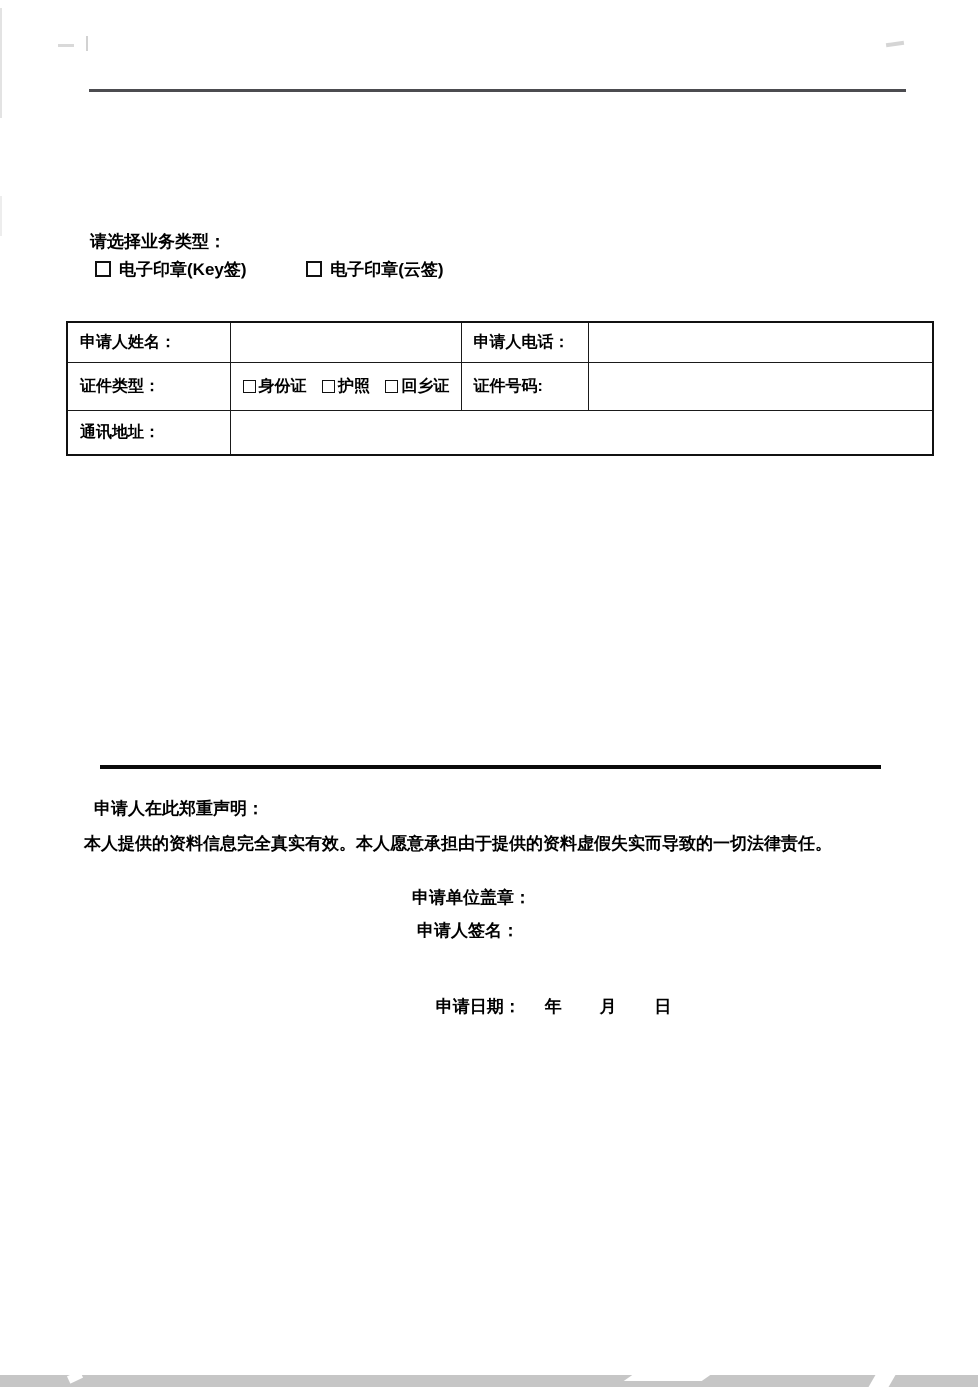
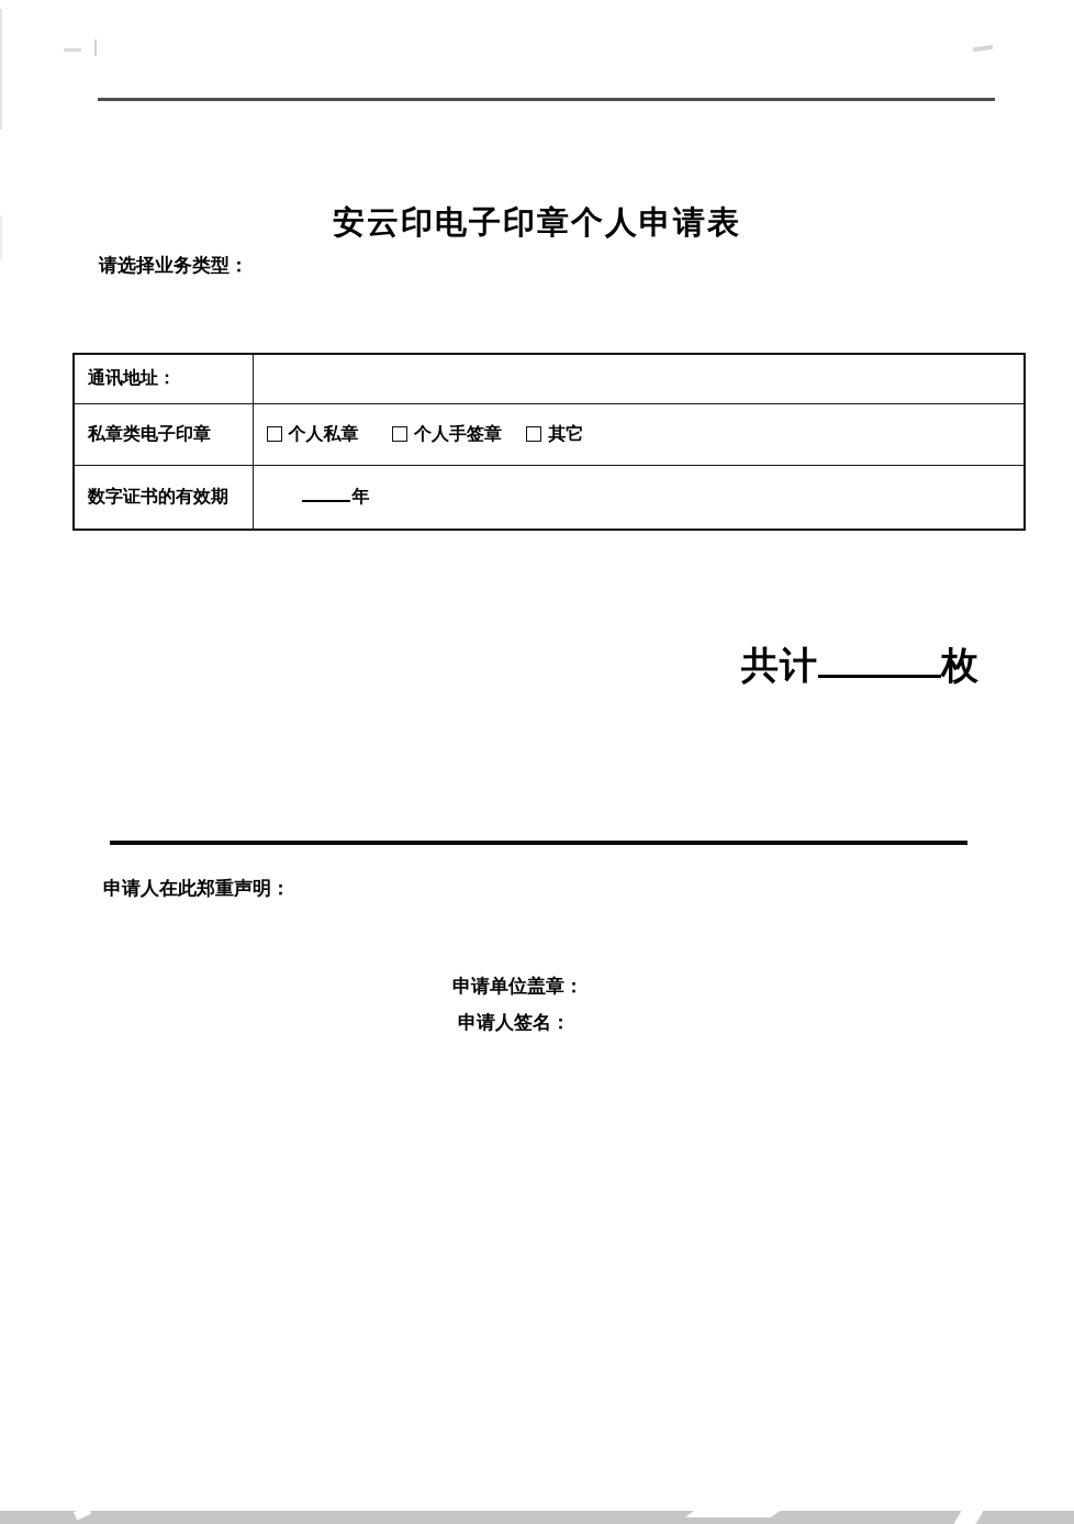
+ 安云印电子印章个人申请表
  请选择业务类型：
- 电子印章(Key签) 电子印章(云签)
- 申请人姓名：		申请人电话：
- 证件类型：	身份证 护照 回乡证	证件号码:
  通讯地址：
+ 私章类电子印章	个人私章 个人手签章 其它
+ 数字证书的有效期	年
+ 共计 枚
  申请人在此郑重声明：
- 本人提供的资料信息完全真实有效。本人愿意承担由于提供的资料虚假失实而导致的一切法律责任。
  申请单位盖章：
  申请人签名：
- 申请日期： 年 月 日
